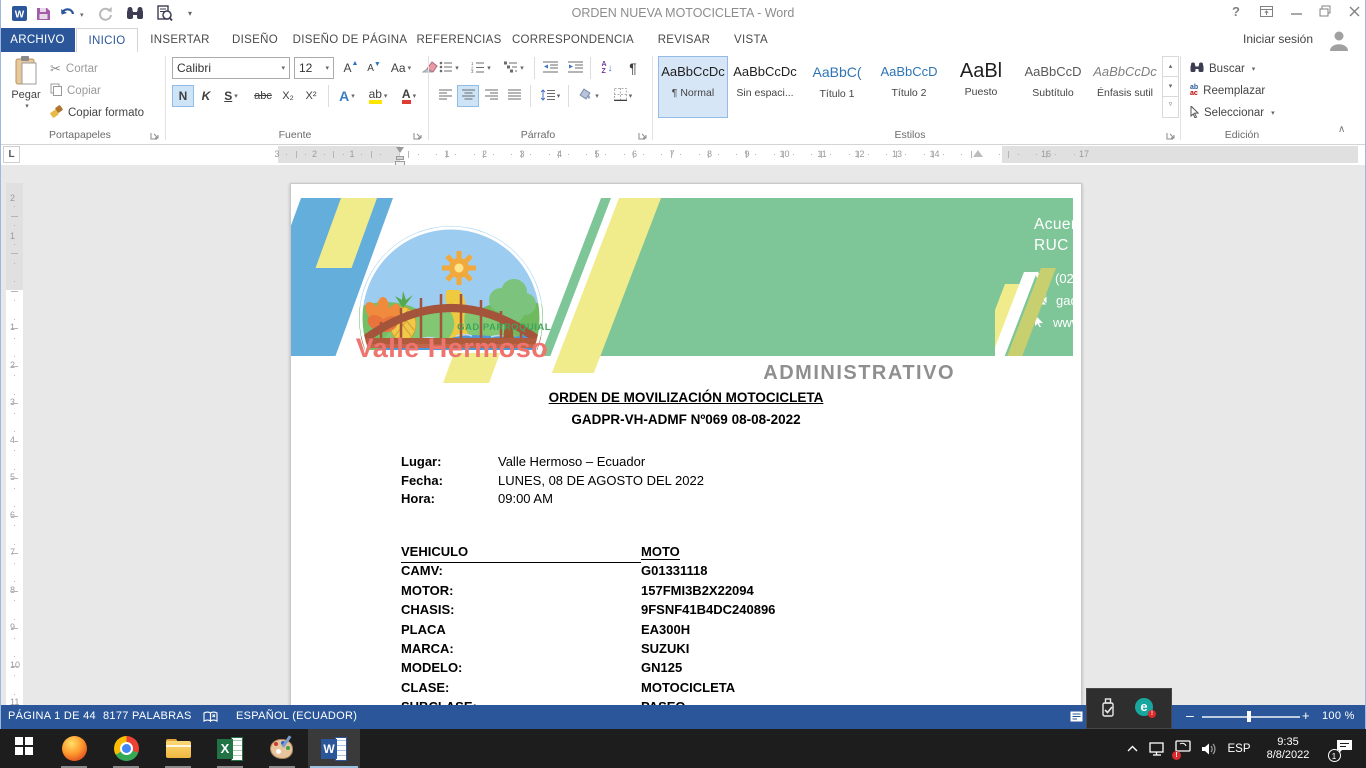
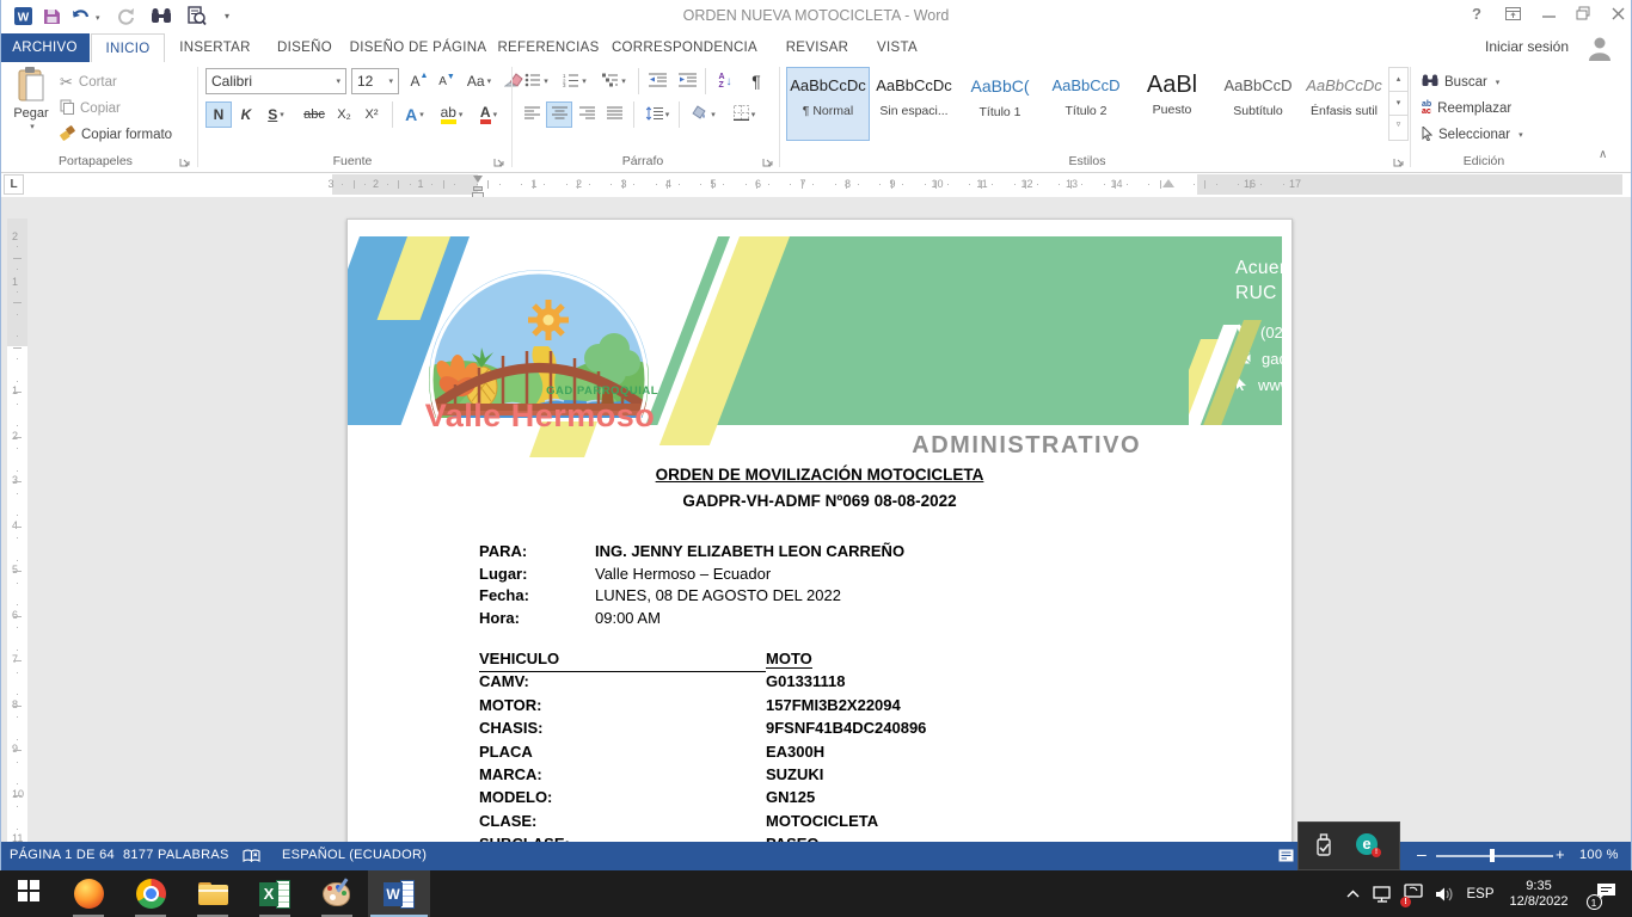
  W
  ▾
  ORDEN NUEVA MOTOCICLETA - Word
  ?
  ARCHIVO
  INICIO
  INSERTAR
  DISEÑO
  DISEÑO DE PÁGINA
  REFERENCIAS
  CORRESPONDENCIA
  REVISAR
  VISTA
  Iniciar sesión
  Pegar
  ✂
  Cortar
  Copiar
  Copiar formato
  Portapapeles
  Calibri
  12
  A
  A
  Aa
  N
  K
  S
  abc
  X₂
  X²
  A
  ab
  A
  Fuente
  ↓
  ¶
  Párrafo
  AaBbCcDc
  ¶ Normal
  AaBbCcDc
  Sin espaci...
  AaBbC(
  Título 1
  AaBbCcD
  Título 2
  AaBl
  Puesto
  AaBbCcD
  Subtítulo
  AaBbCcDc
  Énfasis sutil
  Estilos
  Buscar
  Reemplazar
  Seleccionar
  Edición
  ∧
  L
  3
  2
  1
  1
  2
  3
  4
  5
  6
  7
  8
  9
  10
  11
  12
  13
  14
  16
  17
  2
  1
  1
  2
  3
  4
  5
  6
  7
  8
  9
  10
  11
  GAD PARROQUIAL
  Valle Hermoso
  ADMINISTRATIVO
  ORDEN DE MOVILIZACIÓN MOTOCICLETA
  GADPR-VH-ADMF Nº069 08-08-2022
+ PARA:
+ ING. JENNY ELIZABETH LEON CARREÑO
  Lugar:
  Valle Hermoso – Ecuador
  Fecha:
  LUNES, 08 DE AGOSTO DEL 2022
  Hora:
  09:00 AM
  VEHICULO
  MOTO
  CAMV:
  G01331118
  MOTOR:
  157FMI3B2X22094
  CHASIS:
  9FSNF41B4DC240896
  PLACA
  EA300H
  MARCA:
  SUZUKI
  MODELO:
  GN125
  CLASE:
  MOTOCICLETA
- PÁGINA 1 DE 44
+ PÁGINA 1 DE 64
  8177 PALABRAS
  ESPAÑOL (ECUADOR)
  –
  +
  100 %
  e
  X
  W
  ESP
  9:35
- 8/8/2022
+ 12/8/2022
  1
